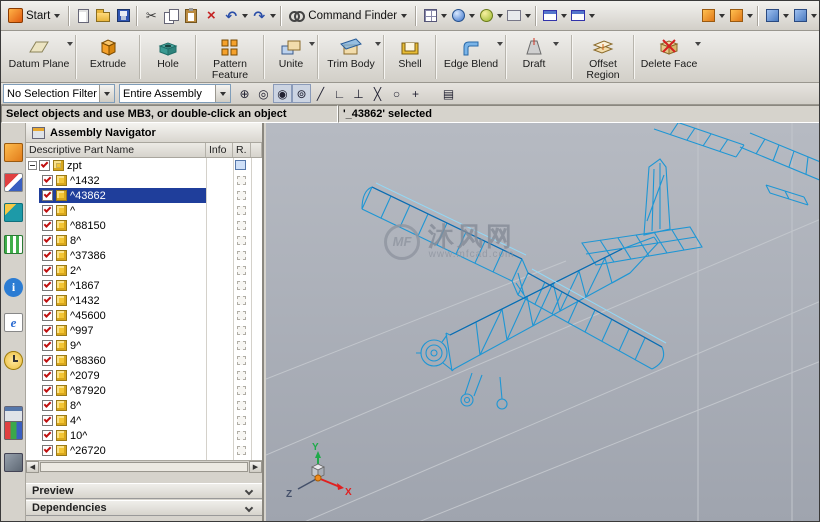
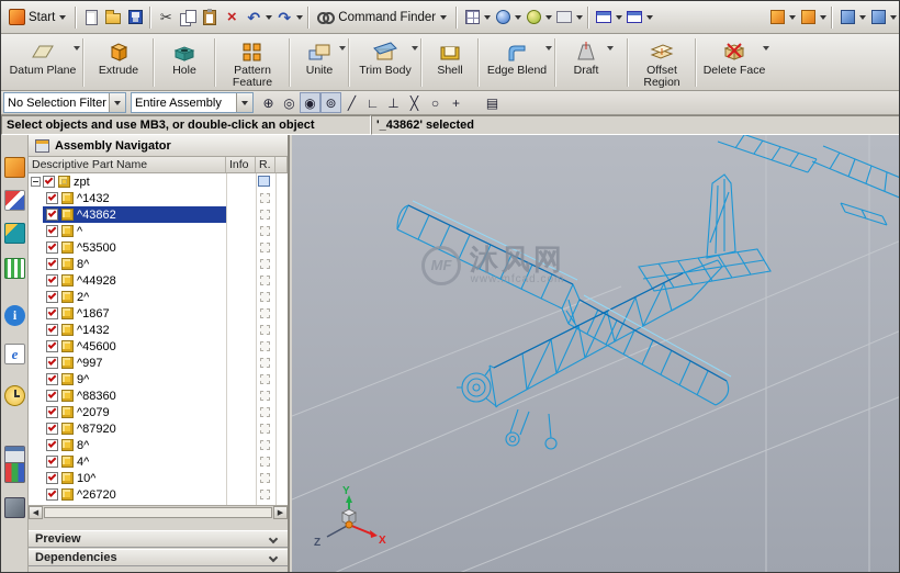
  Start
  ✂
  ×
  ↶
  ↷
  Command Finder
  Datum Plane
  Extrude
  Hole
  Pattern Feature
  Unite
  Trim Body
  Shell
  Edge Blend
  Draft
  Offset Region
  Delete Face
  No Selection Filter
  Entire Assembly
  ⊕
  ◎
  ◉
  ⊚
  ╱
  ∟
  ⊥
  ╳
  ○
  +
  ▤
  Select objects and use MB3, or double-click an object
  '_43862' selected
  i
  e
  Assembly Navigator
  Descriptive Part Name
  Info
  R.
  zpt
  ^1432
  ^43862
  ^
- ^88150
+ ^53500
  8^
- ^37386
+ ^44928
  2^
  ^1867
  ^1432
  ^45600
  ^997
  9^
  ^88360
  ^2079
  ^87920
  8^
  4^
  10^
  ^26720
  Preview
  Dependencies
  Y
  X
  Z
  MF
  沐风网
  www.mfcad.com
